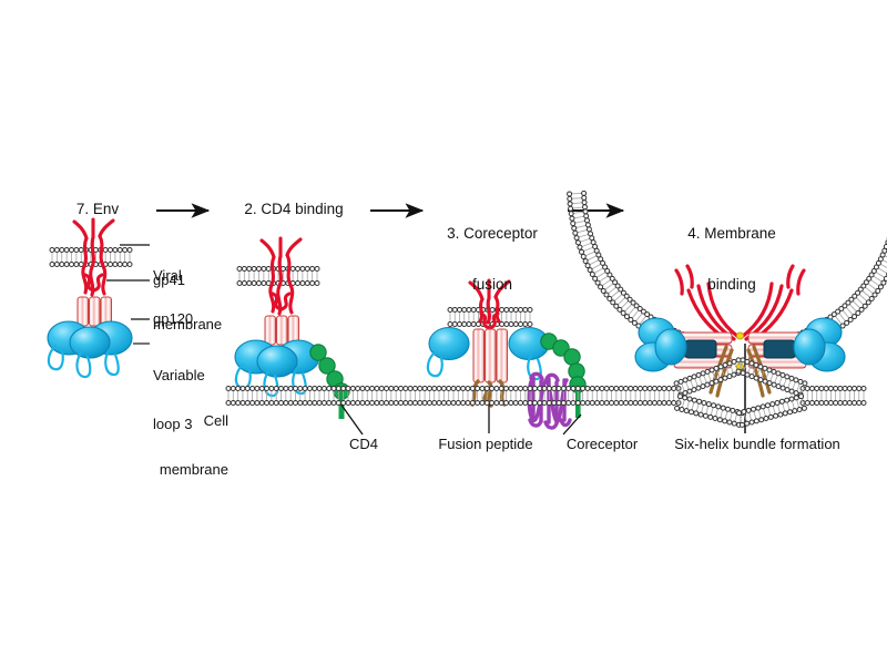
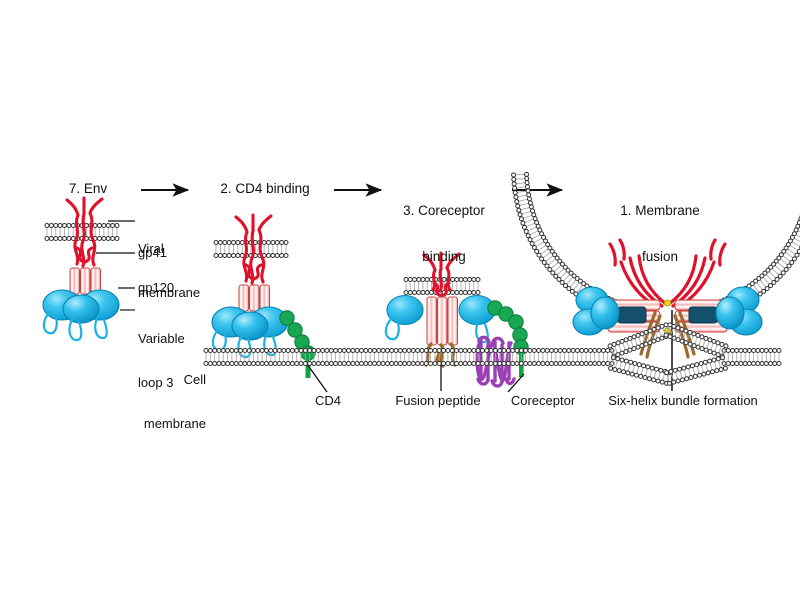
  7. Env
  2. CD4 binding
  3. Coreceptor
- fusion
+ binding
- 4. Membrane
+ 1. Membrane
- binding
+ fusion
  Viral
  membrane
  gp41
  gp120
  Variable
  loop 3
  Cell
  membrane
  CD4
  Fusion peptide
  Coreceptor
  Six-helix bundle formation
